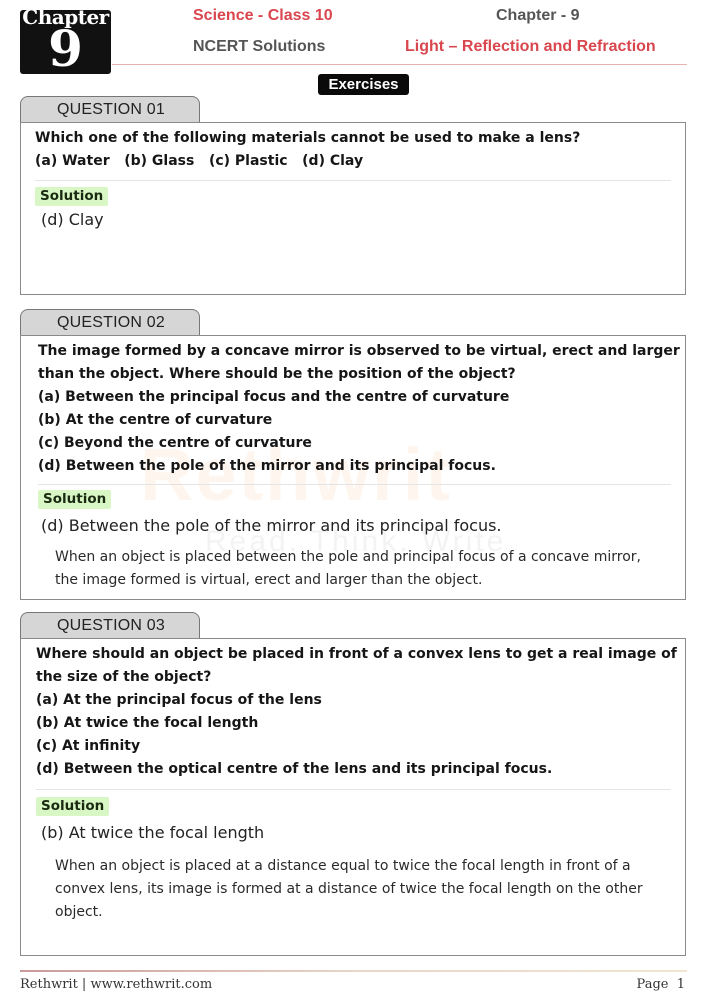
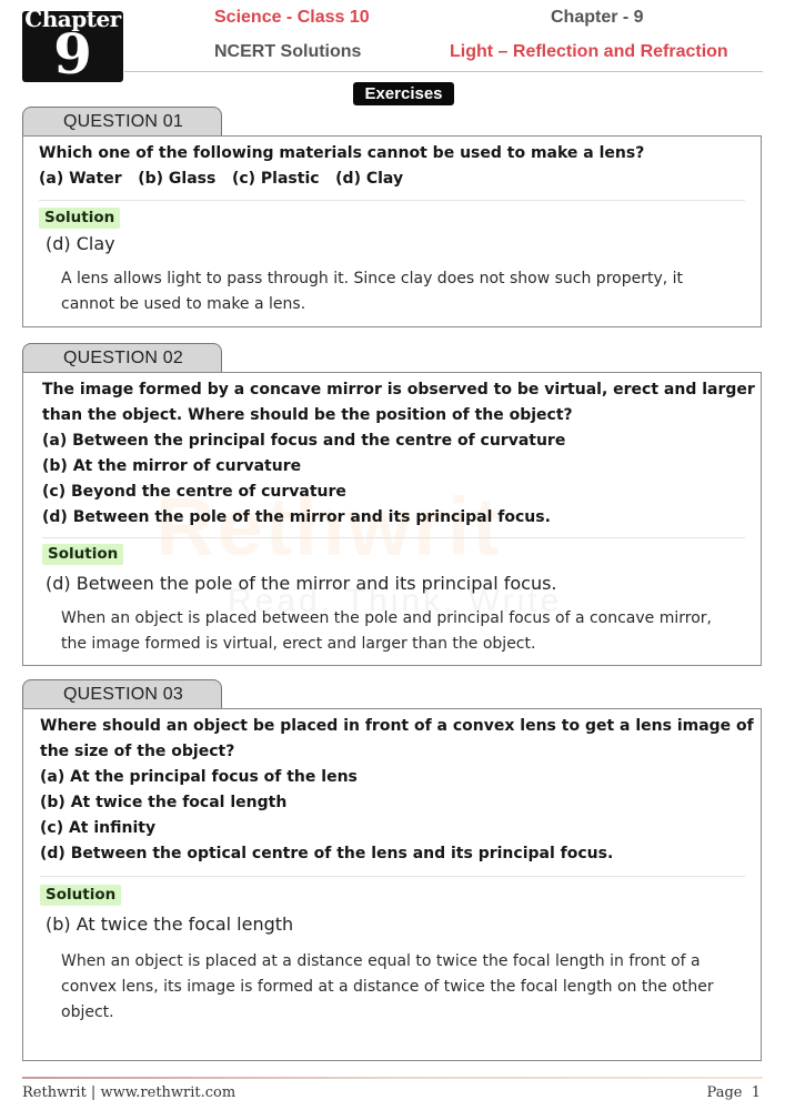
  Chapter
  9
  Science - Class 10
  NCERT Solutions
  Chapter - 9
  Light – Reflection and Refraction
  Exercises
  Rethwrit
  Read. Think. Write
  QUESTION 01
  Which one of the following materials cannot be used to make a lens?
  (a) Water (b) Glass (c) Plastic (d) Clay
  Solution
  (d) Clay
+ A lens allows light to pass through it. Since clay does not show such property, it
+ cannot be used to make a lens.
  QUESTION 02
  The image formed by a concave mirror is observed to be virtual, erect and larger
  than the object. Where should be the position of the object?
  (a) Between the principal focus and the centre of curvature
- (b) At the centre of curvature
+ (b) At the mirror of curvature
  (c) Beyond the centre of curvature
  (d) Between the pole of the mirror and its principal focus.
  Solution
  (d) Between the pole of the mirror and its principal focus.
  When an object is placed between the pole and principal focus of a concave mirror,
  the image formed is virtual, erect and larger than the object.
  QUESTION 03
- Where should an object be placed in front of a convex lens to get a real image of
+ Where should an object be placed in front of a convex lens to get a lens image of
  the size of the object?
  (a) At the principal focus of the lens
  (b) At twice the focal length
  (c) At infinity
  (d) Between the optical centre of the lens and its principal focus.
  Solution
  (b) At twice the focal length
  When an object is placed at a distance equal to twice the focal length in front of a
  convex lens, its image is formed at a distance of twice the focal length on the other
  object.
  Rethwrit | www.rethwrit.com
  Page 1
